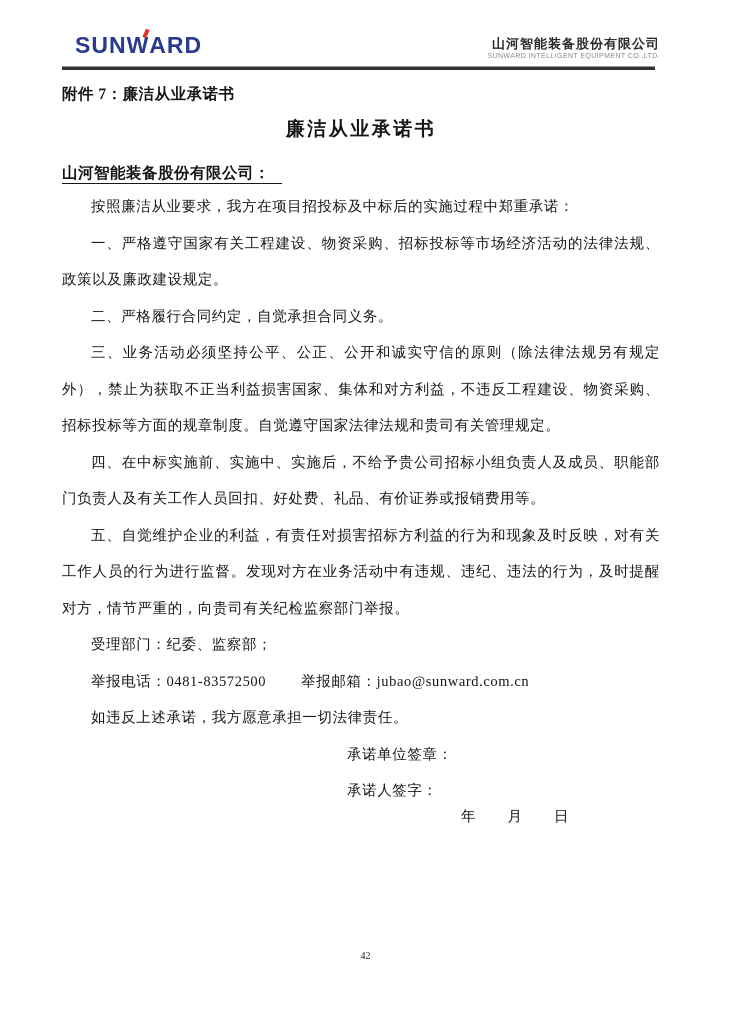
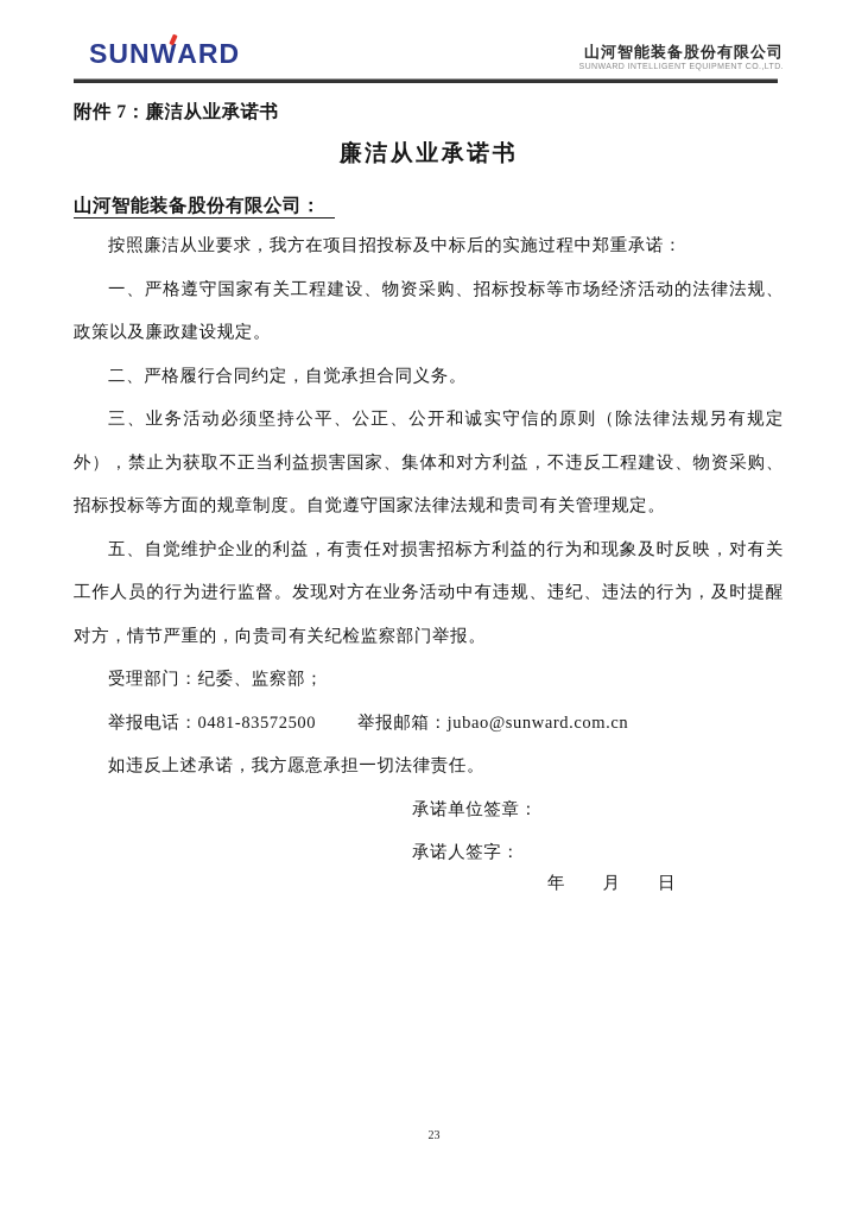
  SUNWARD
  山河智能装备股份有限公司
  附件 7：廉洁从业承诺书
  廉洁从业承诺书
  山河智能装备股份有限公司：
  按照廉洁从业要求，我方在项目招投标及中标后的实施过程中郑重承诺：
  一、严格遵守国家有关工程建设、物资采购、招标投标等市场经济活动的法律法规、政策以及廉政建设规定。
  二、严格履行合同约定，自觉承担合同义务。
  三、业务活动必须坚持公平、公正、公开和诚实守信的原则（除法律法规另有规定外），禁止为获取不正当利益损害国家、集体和对方利益，不违反工程建设、物资采购、招标投标等方面的规章制度。自觉遵守国家法律法规和贵司有关管理规定。
- 四、在中标实施前、实施中、实施后，不给予贵公司招标小组负责人及成员、职能部门负责人及有关工作人员回扣、好处费、礼品、有价证券或报销费用等。
  五、自觉维护企业的利益，有责任对损害招标方利益的行为和现象及时反映，对有关工作人员的行为进行监督。发现对方在业务活动中有违规、违纪、违法的行为，及时提醒对方，情节严重的，向贵司有关纪检监察部门举报。
  受理部门：纪委、监察部；
  举报电话：0481-83572500 举报邮箱：jubao@sunward.com.cn
  如违反上述承诺，我方愿意承担一切法律责任。
  承诺单位签章：
  承诺人签字：
  年 月 日
- 42
+ 23
